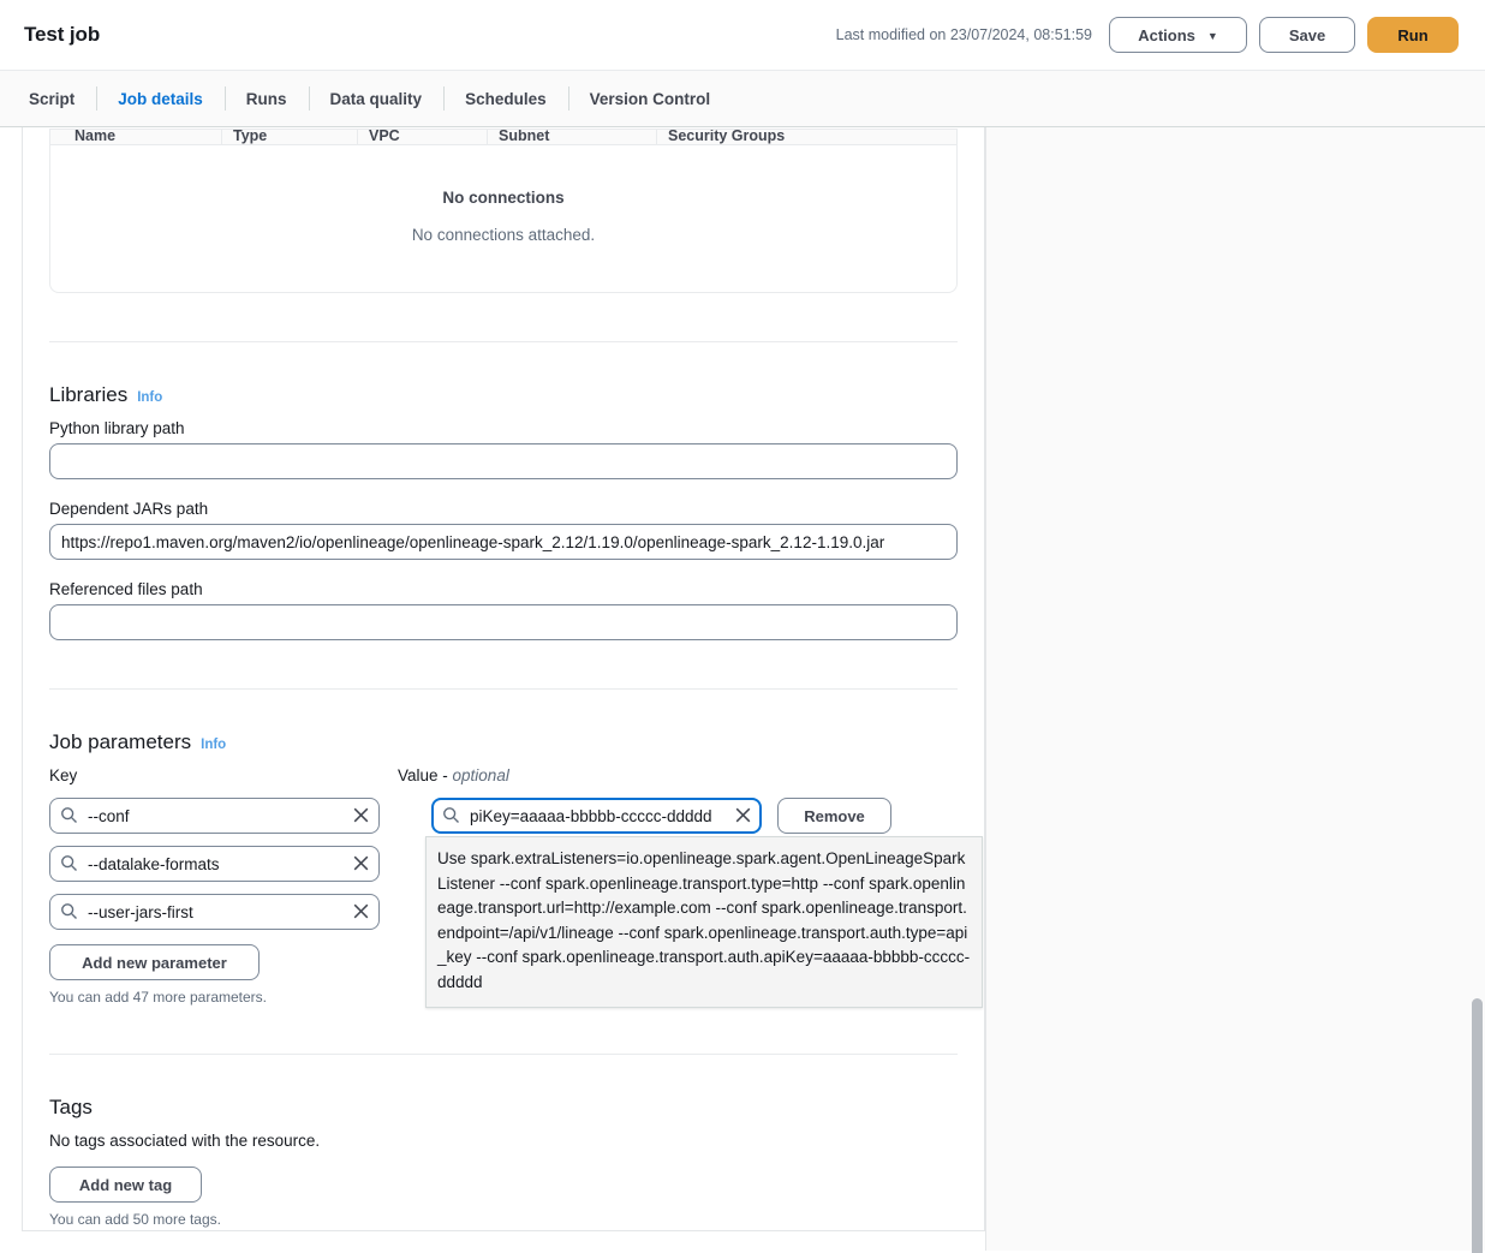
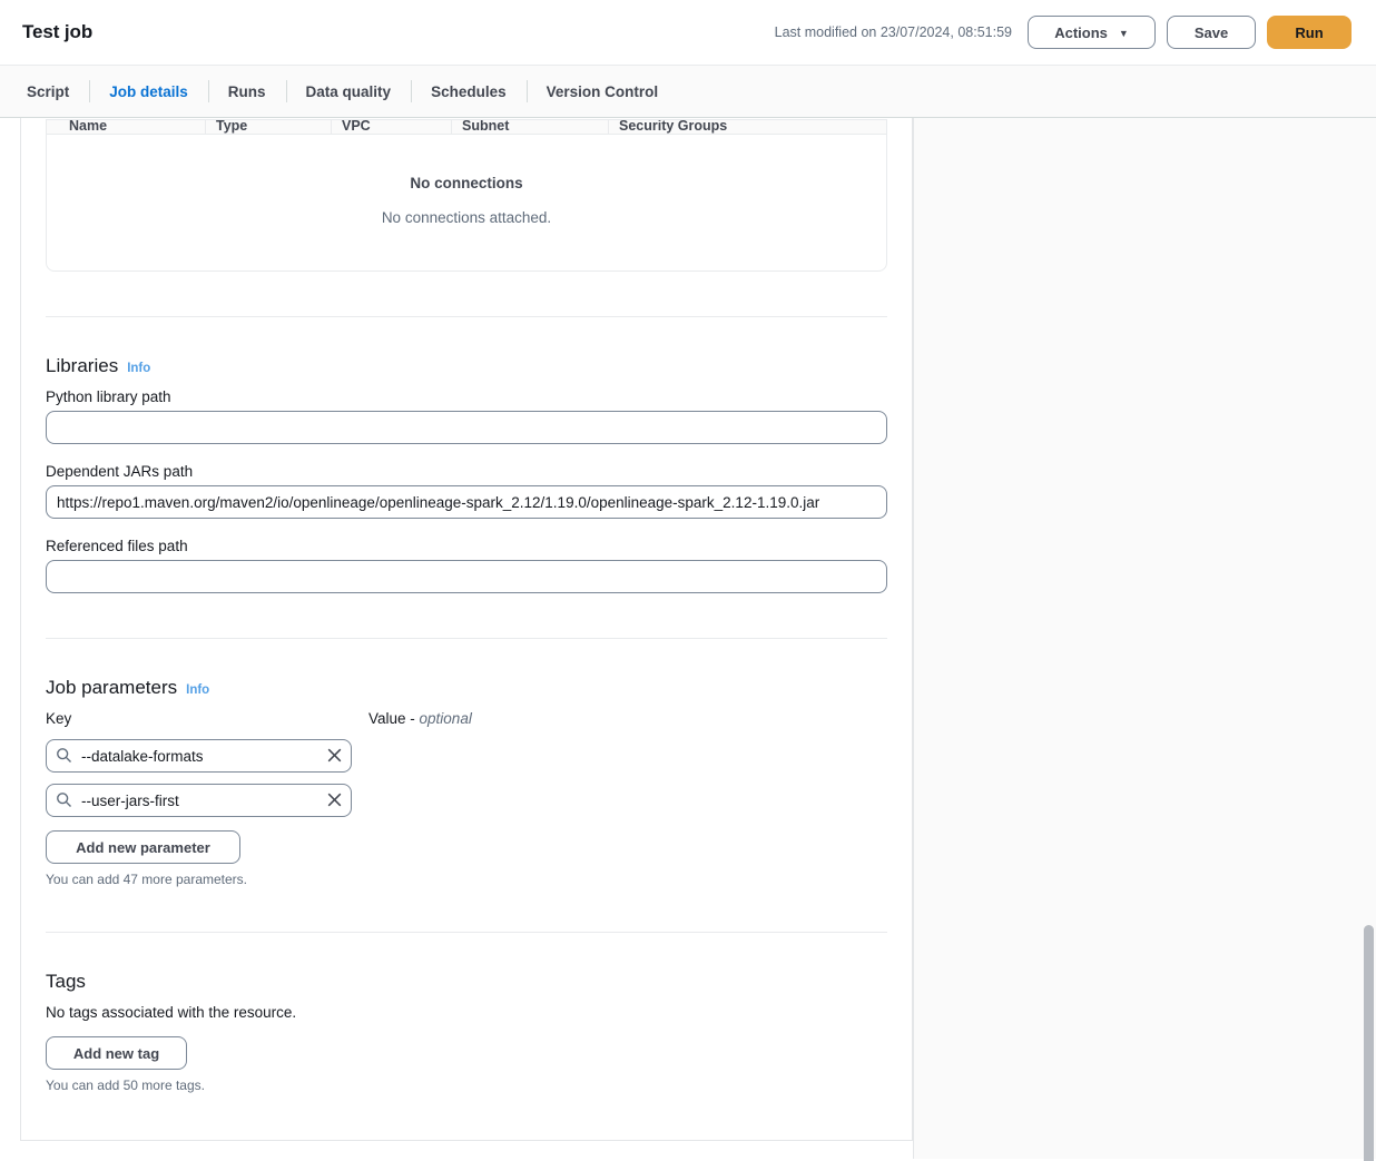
  Test job
  Last modified on 23/07/2024, 08:51:59
  Actions
  ▼
  Save
  Run
  Script
  Job details
  Runs
  Data quality
  Schedules
  Version Control
  Name
  Type
  VPC
  Subnet
  Security Groups
  No connections
  No connections attached.
  Libraries
  Info
  Python library path
  Dependent JARs path
  https://repo1.maven.org/maven2/io/openlineage/openlineage-spark_2.12/1.19.0/openlineage-spark_2.12-1.19.0.jar
  Referenced files path
  Job parameters
  Info
  Key
  Value - optional
- --conf
- piKey=aaaaa-bbbbb-ccccc-ddddd
- Remove
- Use spark.extraListeners=io.openlineage.spark.agent.OpenLineageSparkListener --conf spark.openlineage.transport.type=http --conf spark.openlineage.transport.url=http://example.com --conf spark.openlineage.transport.endpoint=/api/v1/lineage --conf spark.openlineage.transport.auth.type=api_key --conf spark.openlineage.transport.auth.apiKey=aaaaa-bbbbb-ccccc-ddddd
  --datalake-formats
  --user-jars-first
  Add new parameter
  You can add 47 more parameters.
  Tags
  No tags associated with the resource.
  Add new tag
  You can add 50 more tags.
